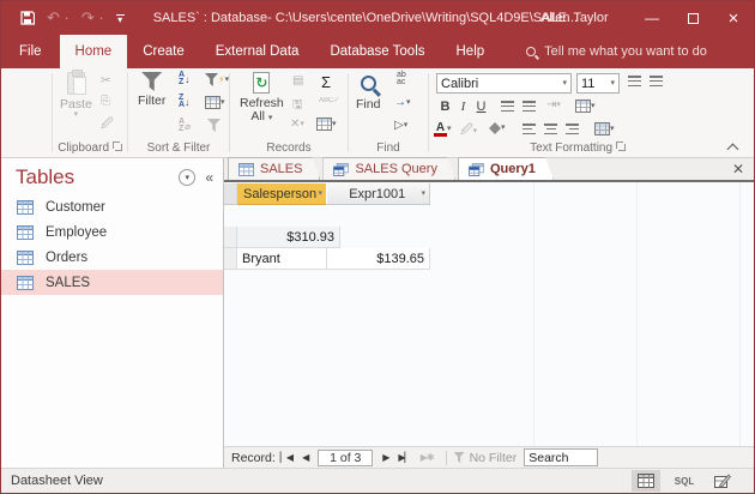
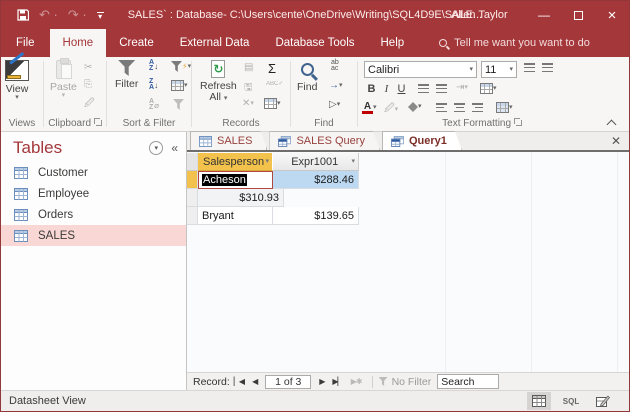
  ↶ ·
  ↷ ·
  ▾
  SALES` : Database- C:\Users\cente\OneDrive\Writing\SQL4D9E\SALE...
  Allen Taylor
  —
  ×
  File
  Home
  Create
  External Data
  Database Tools
  Help
- Tell me what you want to do
+ Tell me want you want to do
+ View
+ Views
  Paste
  ✂
  ⎘
  🖉
  Clipboard
  Filter
  ↓
  ↓
  ⌀
  ⚡
  Sort & Filter
  ↻
  Refresh
  All
  ▤
  🖫
  ✕
  Σ
  Records
  Find
  →
  ▷
  Find
  Calibri
  11
  B
  I
  U
  ⇥
  A
  🖉
  Text Formatting
  Tables
  «
  Customer
  Employee
  Orders
  SALES
  SALES
  SALES Query
  Query1
  ✕
  Salesperson
  Expr1001
+ Acheson
+ $288.46
  $310.93
  Bryant
  $139.65
  Record:
  ▏◀
  ◀
  1 of 3
  ▶
  ▶▏
  ▶✱
  No Filter
  Search
  Datasheet View
  SQL
